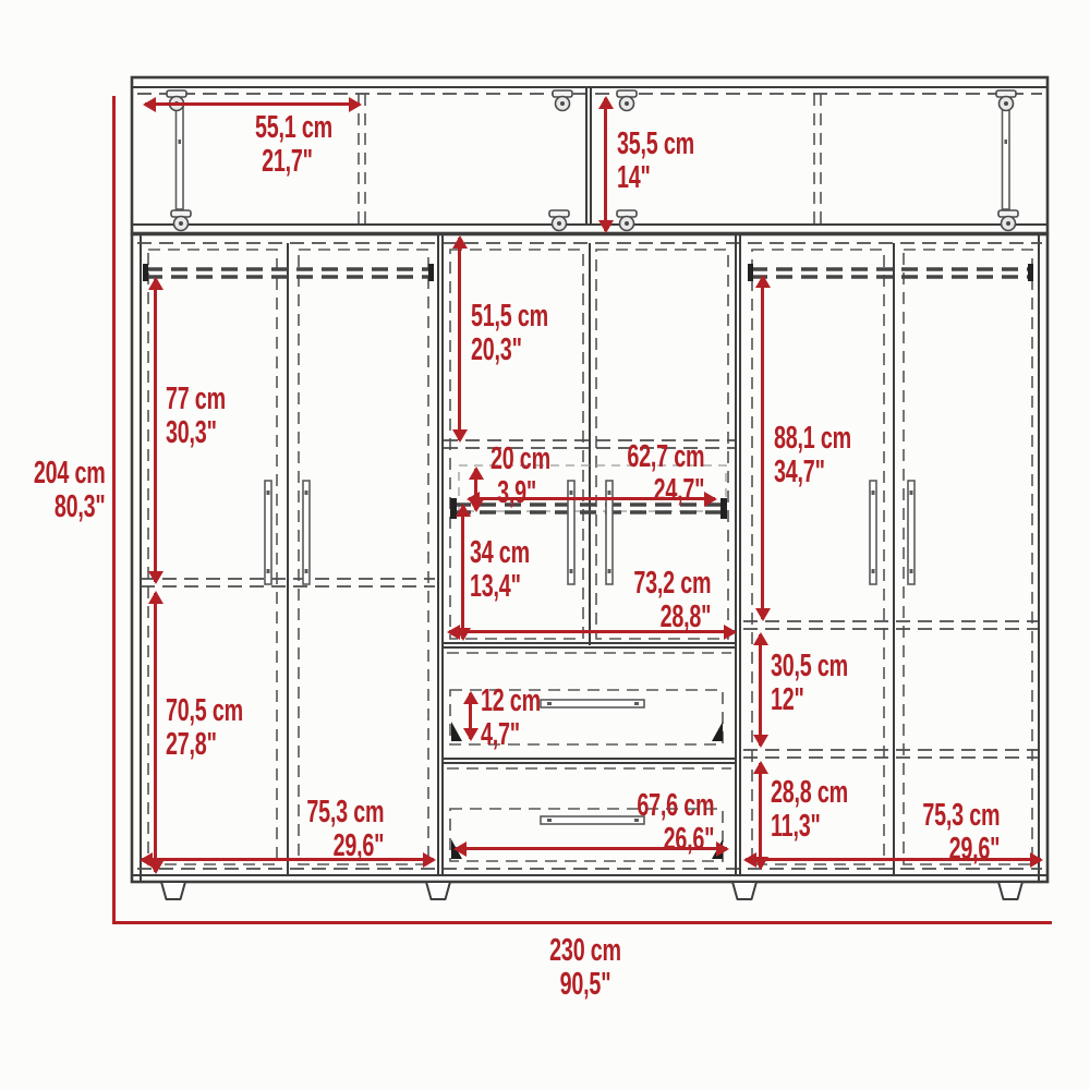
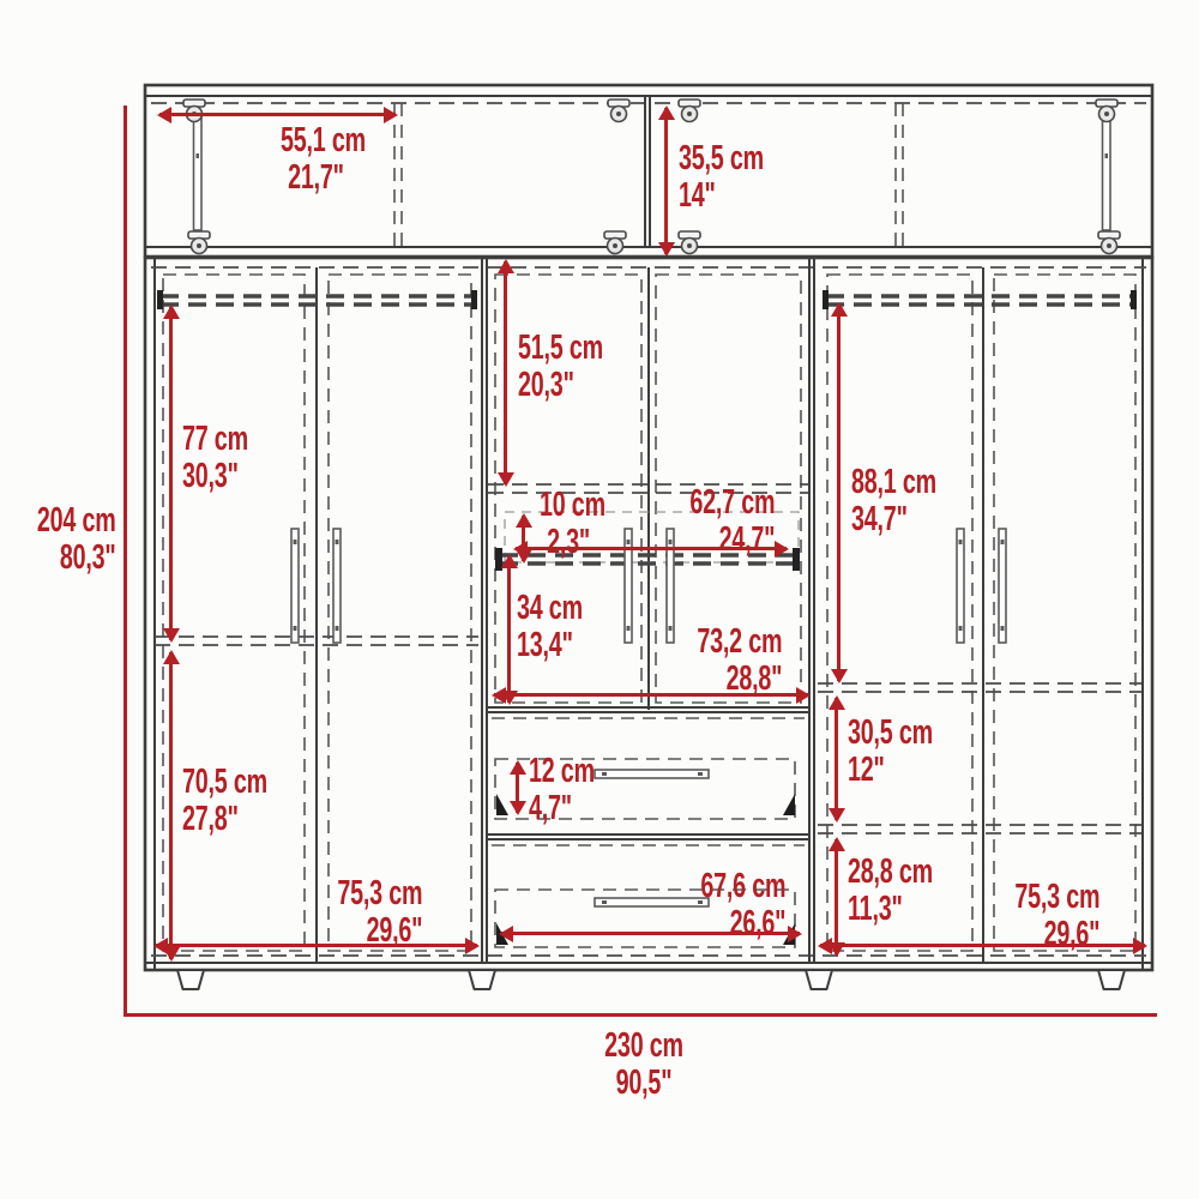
  204 cm
  80,3"
  230 cm
  90,5"
  55,1 cm
  21,7"
  35,5 cm
  14"
  51,5 cm
  20,3"
  77 cm
  30,3"
  88,1 cm
  34,7"
- 20 cm
+ 10 cm
- 3,9"
+ 2,3"
  62,7 cm
  24,7"
  34 cm
  13,4"
  73,2 cm
  28,8"
  30,5 cm
  12"
  12 cm
  4,7"
  28,8 cm
  11,3"
  67,6 cm
  26,6"
  70,5 cm
  27,8"
  75,3 cm
  29,6"
  75,3 cm
  29,6"
